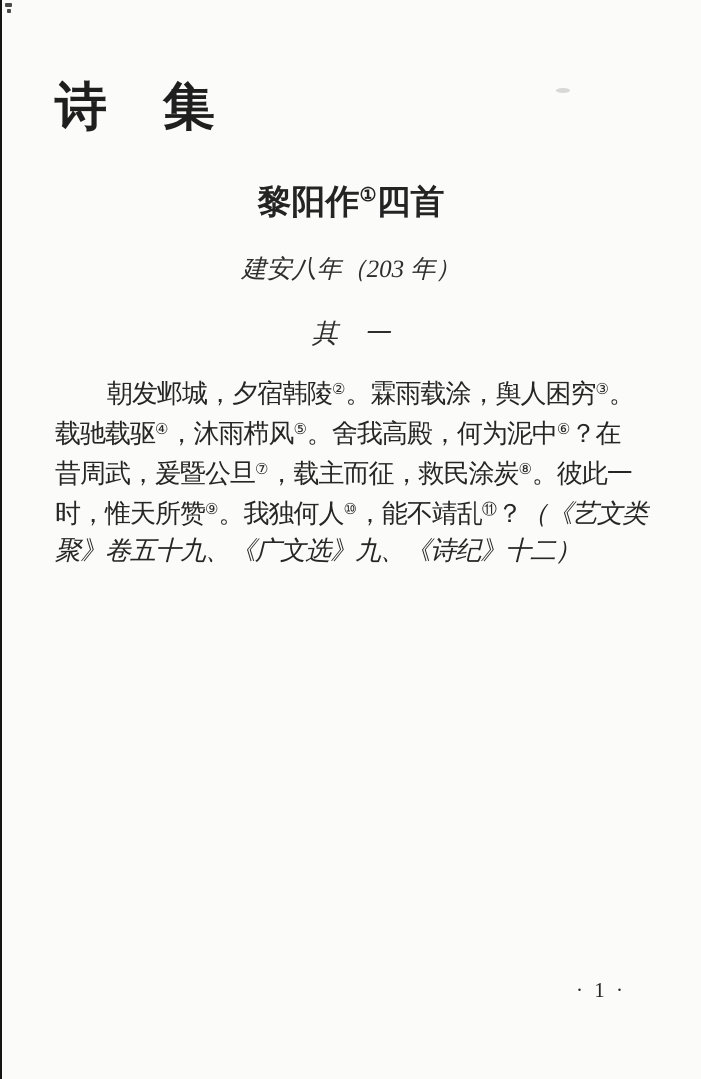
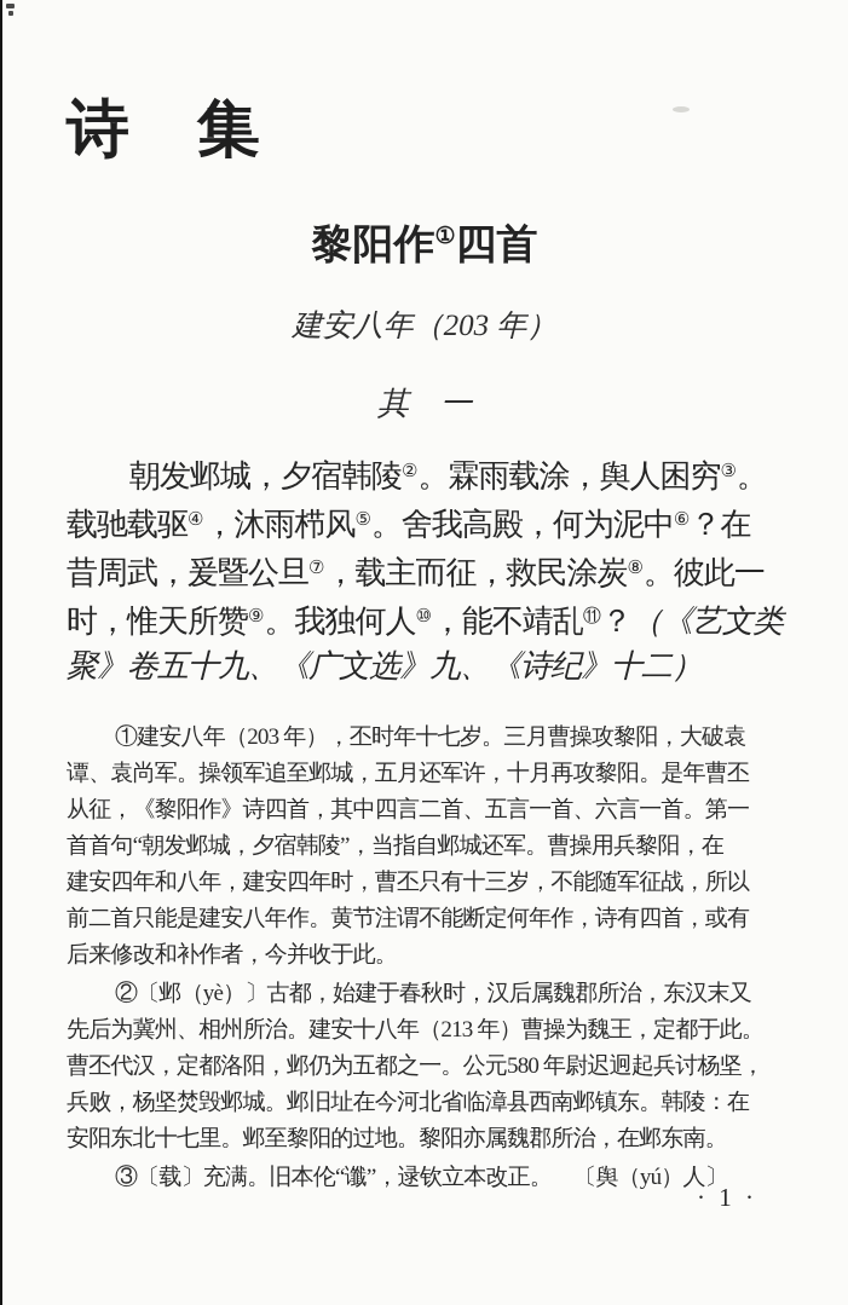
  诗 集
  黎阳作①四首
  建安八年（203 年）
  其 一
  朝发邺城，夕宿韩陵②。霖雨载涂，舆人困穷③。
  载驰载驱④，沐雨栉风⑤。舍我高殿，何为泥中⑥？在
  昔周武，爰暨公旦⑦，载主而征，救民涂炭⑧。彼此一
  时，惟天所赞⑨。我独何人⑩，能不靖乱⑪？（《艺文类
  聚》卷五十九、《广文选》九、《诗纪》十二）
+ ①建安八年（203 年），丕时年十七岁。三月曹操攻黎阳，大破袁
+ 谭、袁尚军。操领军追至邺城，五月还军许，十月再攻黎阳。是年曹丕
+ 从征，《黎阳作》诗四首，其中四言二首、五言一首、六言一首。第一
+ 首首句“朝发邺城，夕宿韩陵”，当指自邺城还军。曹操用兵黎阳，在
+ 建安四年和八年，建安四年时，曹丕只有十三岁，不能随军征战，所以
+ 前二首只能是建安八年作。黄节注谓不能断定何年作，诗有四首，或有
+ 后来修改和补作者，今并收于此。
+ ②〔邺（yè）〕古都，始建于春秋时，汉后属魏郡所治，东汉末又
+ 先后为冀州、相州所治。建安十八年（213 年）曹操为魏王，定都于此。
+ 曹丕代汉，定都洛阳，邺仍为五都之一。公元580 年尉迟迥起兵讨杨坚，
+ 兵败，杨坚焚毁邺城。邺旧址在今河北省临漳县西南邺镇东。韩陵：在
+ 安阳东北十七里。邺至黎阳的过地。黎阳亦属魏郡所治，在邺东南。
+ ③〔载〕充满。旧本伦“谶”，逯钦立本改正。 〔舆（yú）人〕
  · 1 ·
